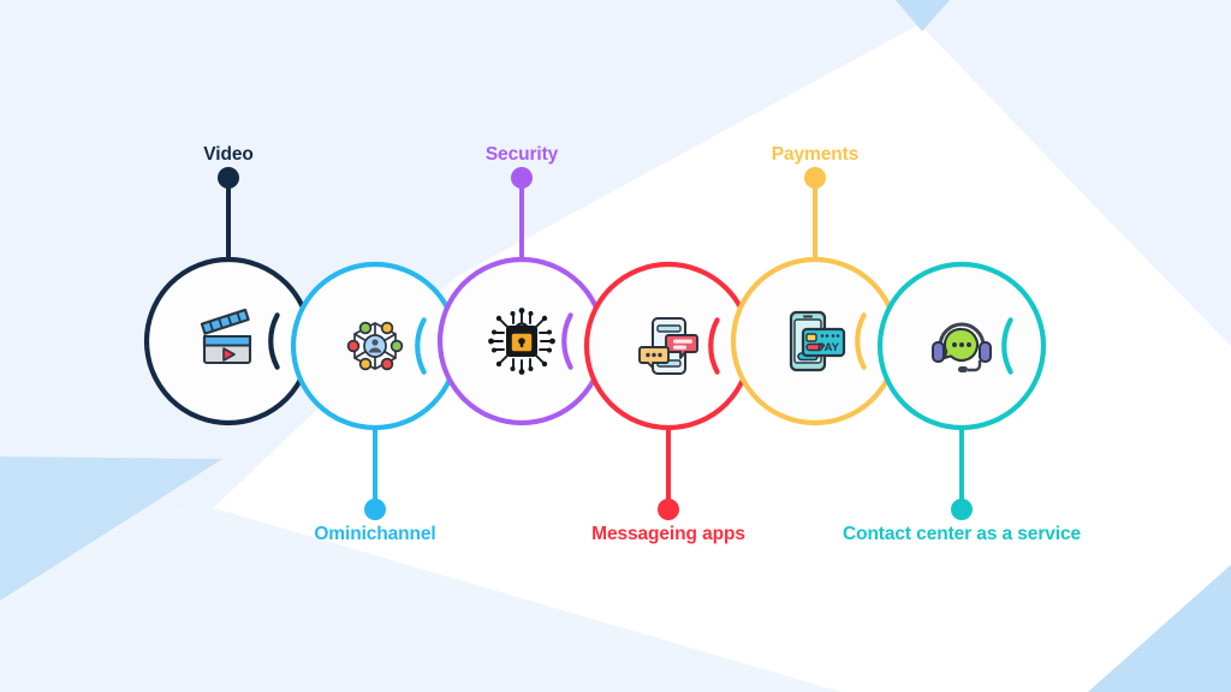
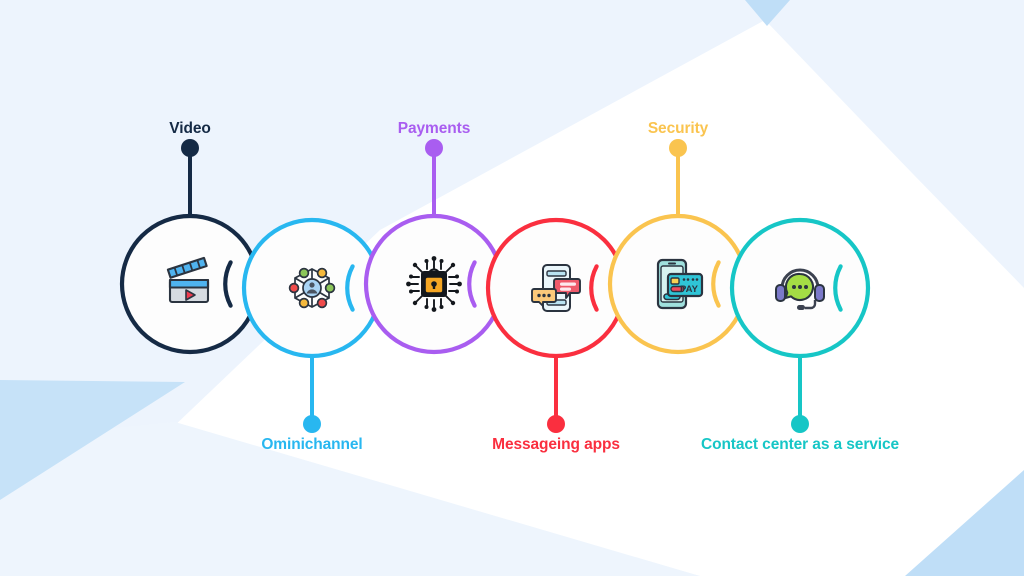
  Video
  Ominichannel
- Security
+ Payments
  Messageing apps
- Payments
+ Security
  Contact center as a service
  PAY
